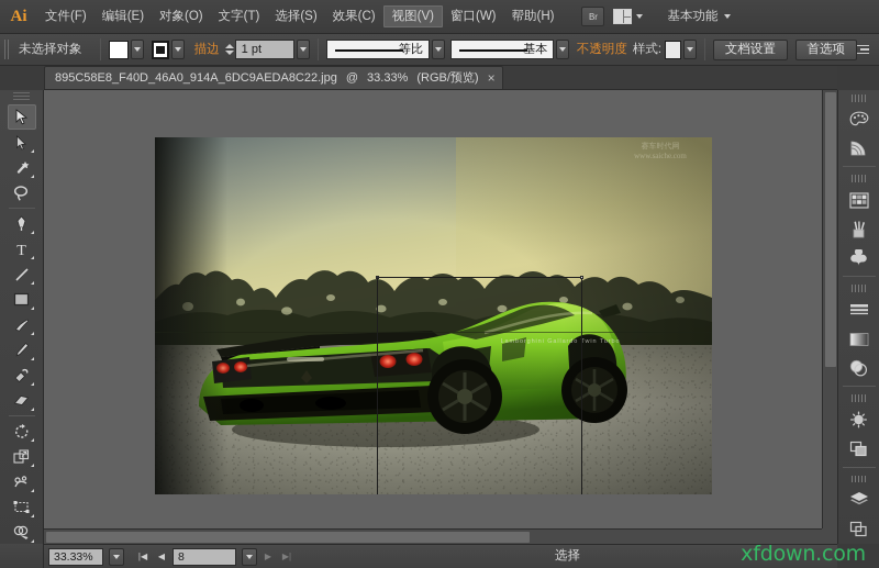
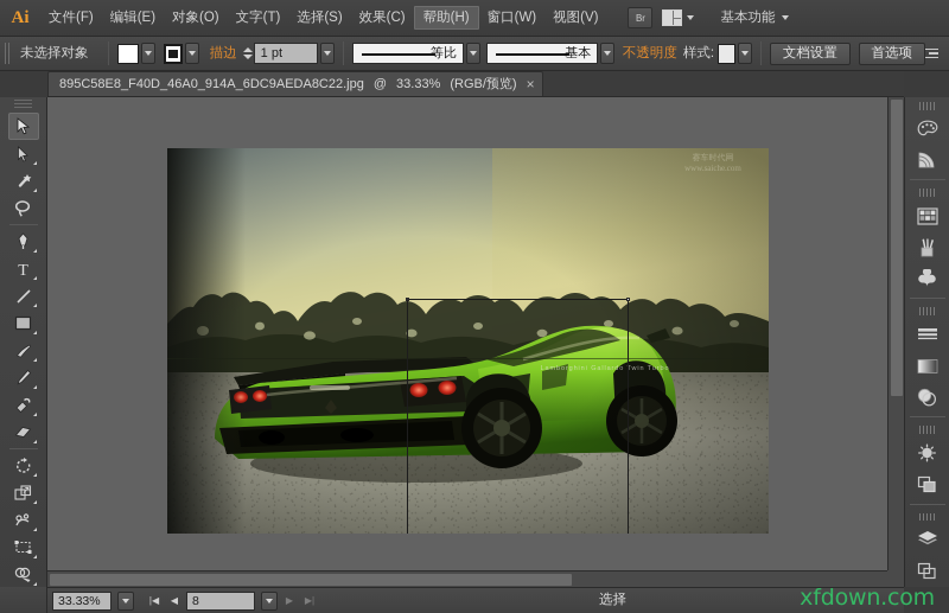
  Ai
  文件(F)
  编辑(E)
  对象(O)
  文字(T)
  选择(S)
  效果(C)
- 视图(V)
+ 帮助(H)
  窗口(W)
- 帮助(H)
+ 视图(V)
  Br
  基本功能
  未选择对象
  描边
  1 pt
  等比
  基本
  不透明度
  样式:
  文档设置
  首选项
  895C58E8_F40D_46A0_914A_6DC9AEDA8C22.jpg
  @
  33.33%
  (RGB/预览)
  ×
  T
  赛车时代网 www.saiche.com
  33.33%
  |◀
  ◀
  8
  ▶
  ▶|
  选择
  xfdown.com
